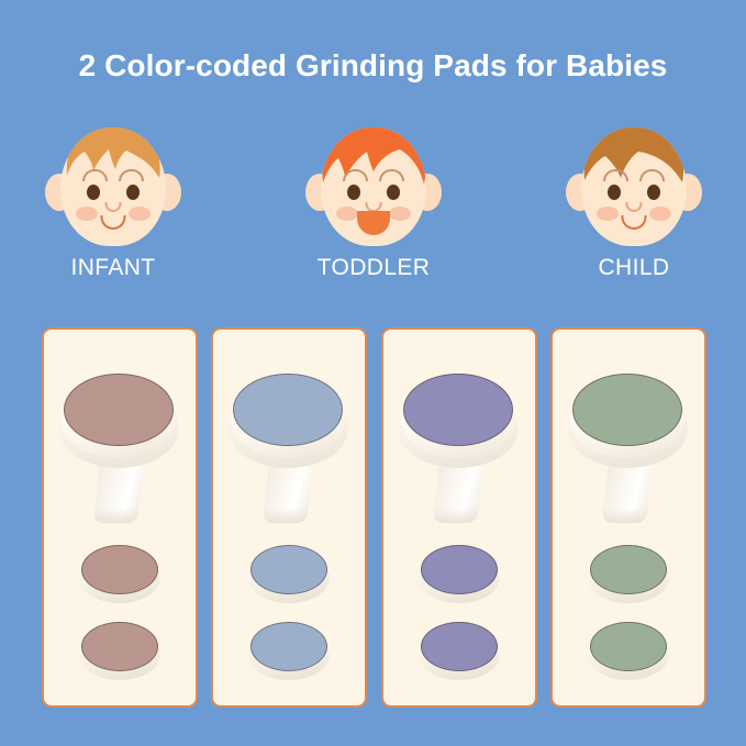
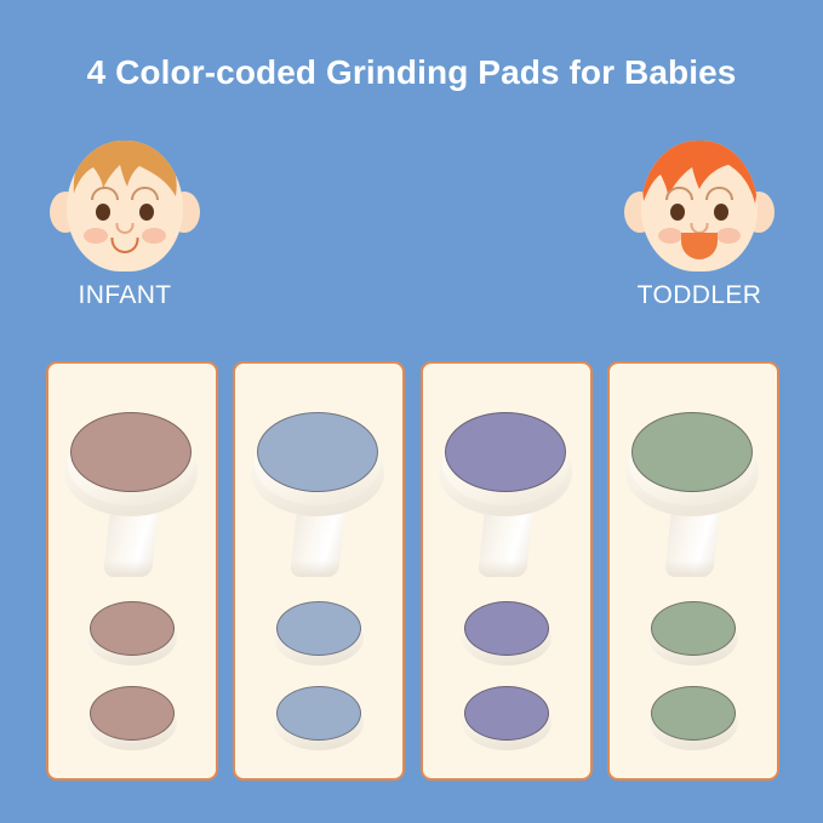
- 2 Color-coded Grinding Pads for Babies
+ 4 Color-coded Grinding Pads for Babies
  INFANT
  TODDLER
- CHILD
